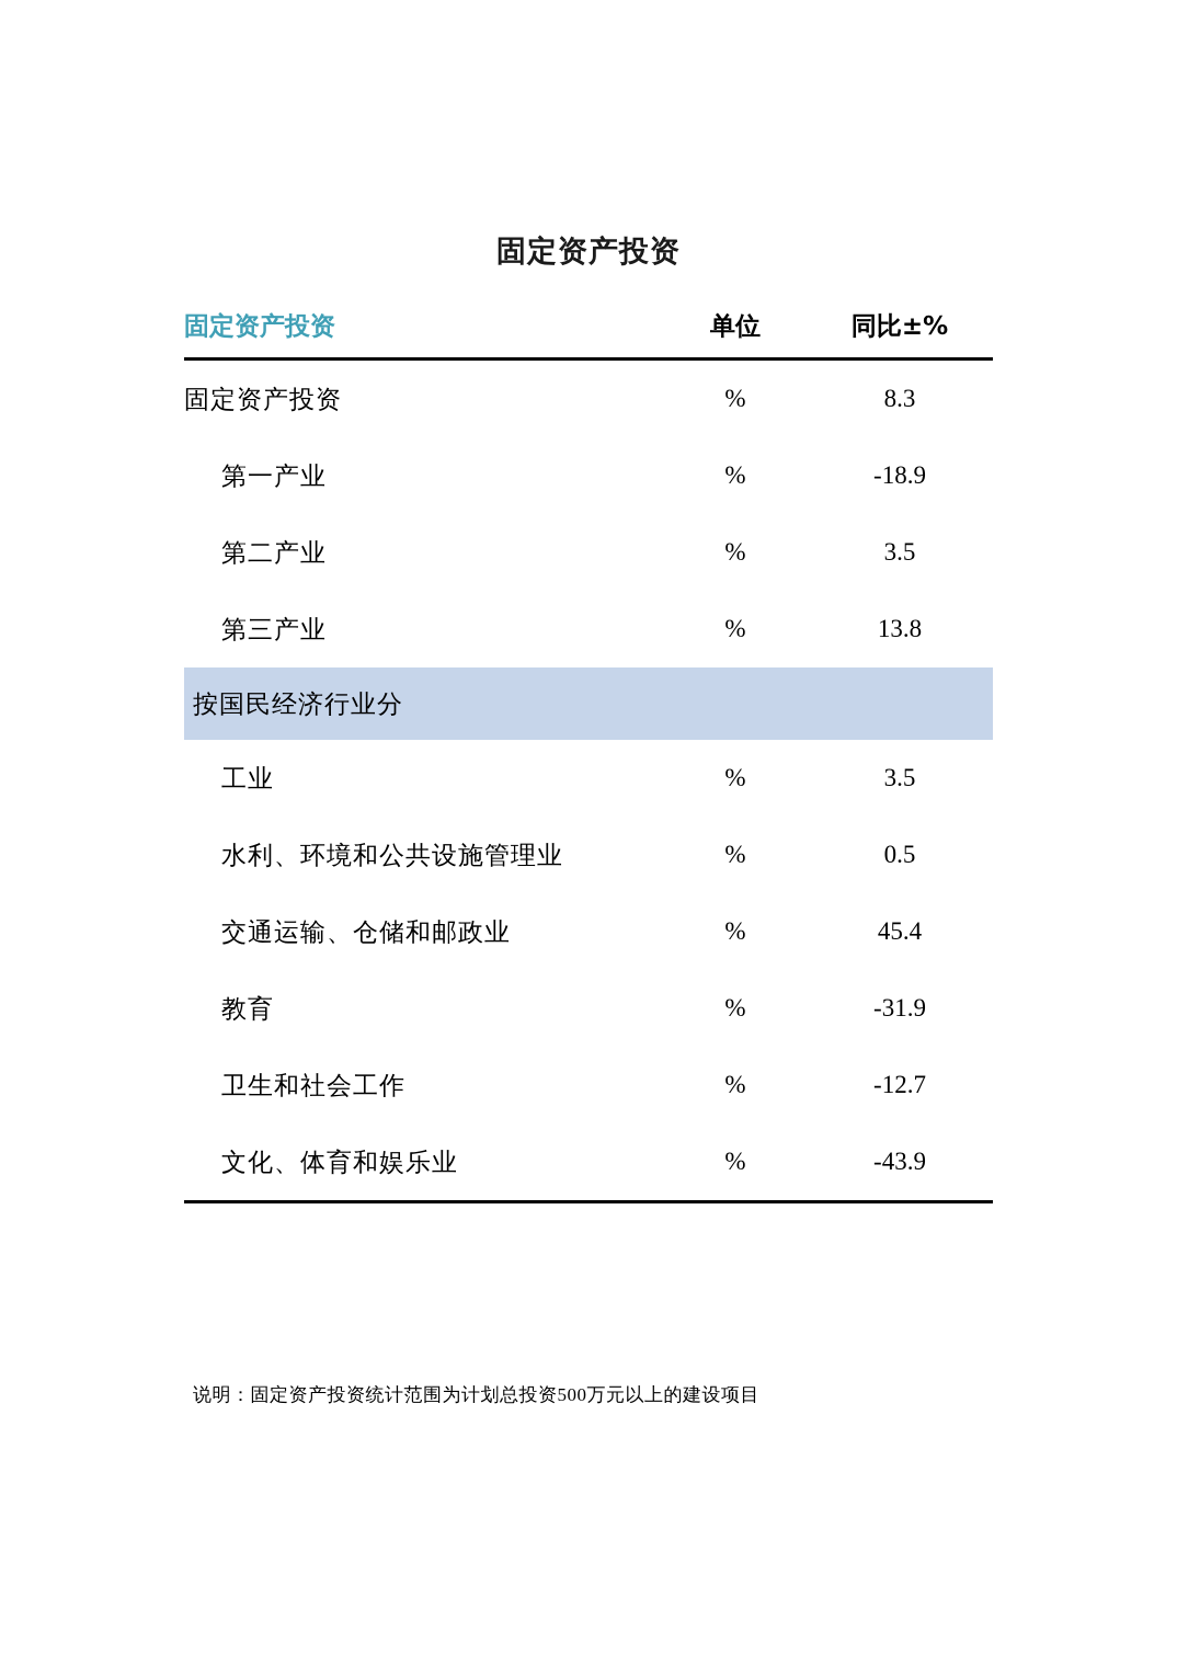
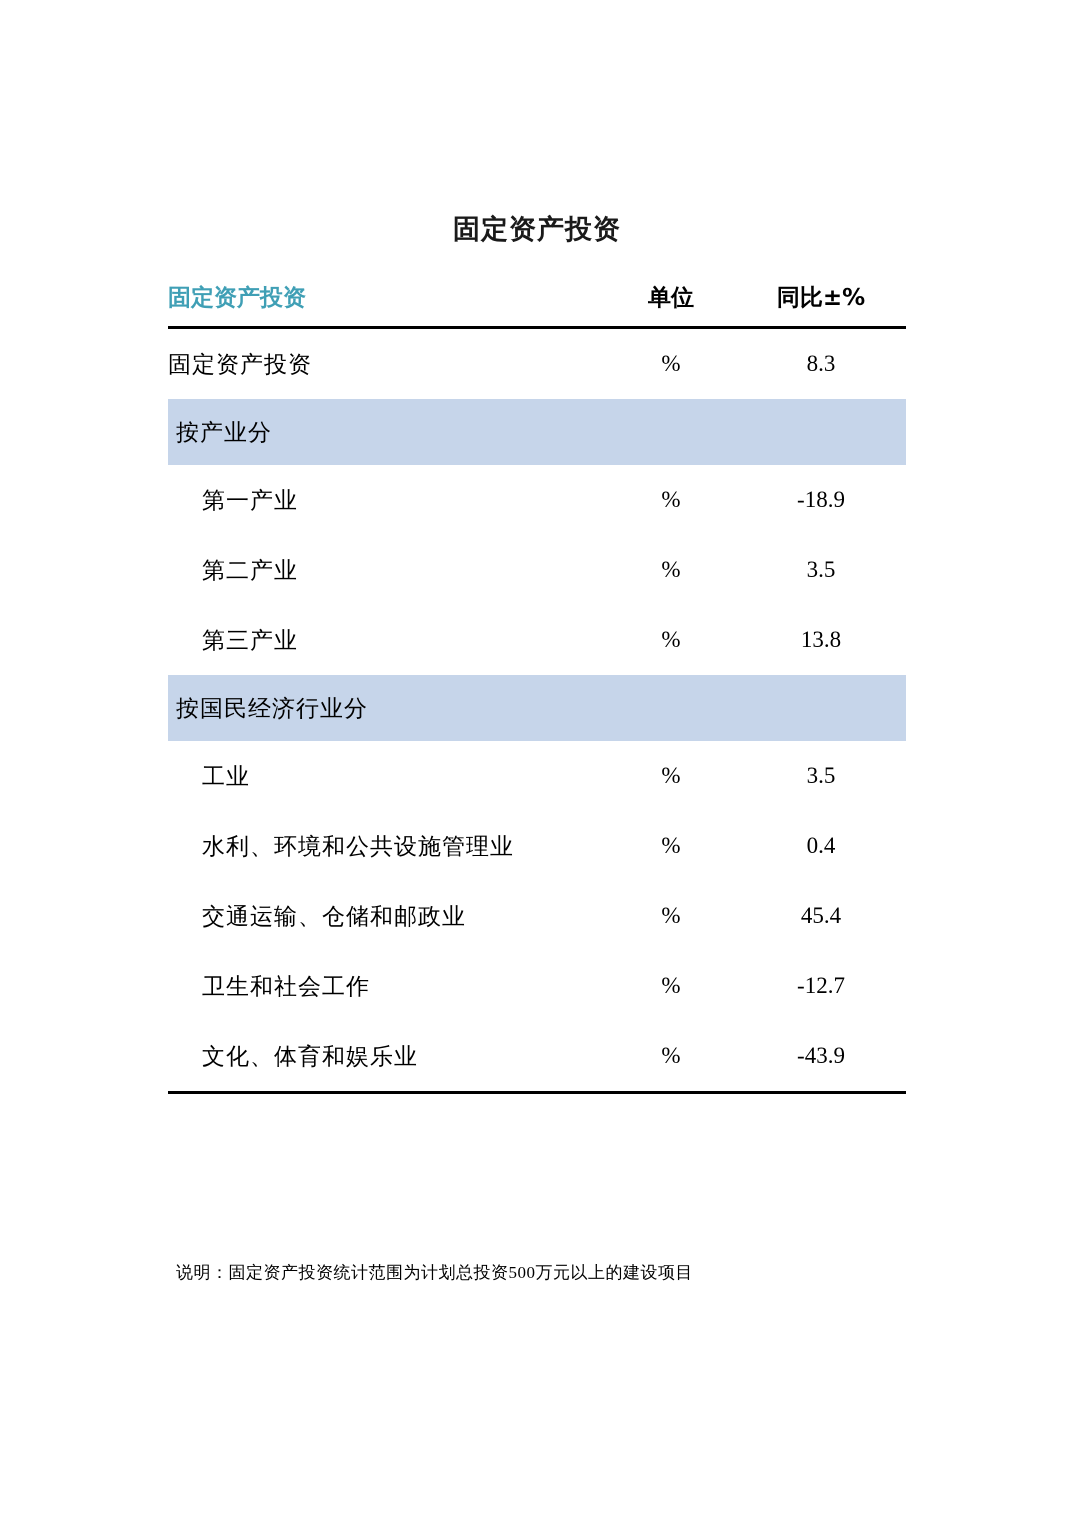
  固定资产投资
  固定资产投资	单位	同比±%
  固定资产投资	%	8.3
+ 按产业分
  第一产业	%	-18.9
  第二产业	%	3.5
  第三产业	%	13.8
  按国民经济行业分
  工业	%	3.5
- 水利、环境和公共设施管理业	%	0.5
+ 水利、环境和公共设施管理业	%	0.4
  交通运输、仓储和邮政业	%	45.4
- 教育	%	-31.9
  卫生和社会工作	%	-12.7
  文化、体育和娱乐业	%	-43.9
  说明：固定资产投资统计范围为计划总投资500万元以上的建设项目
